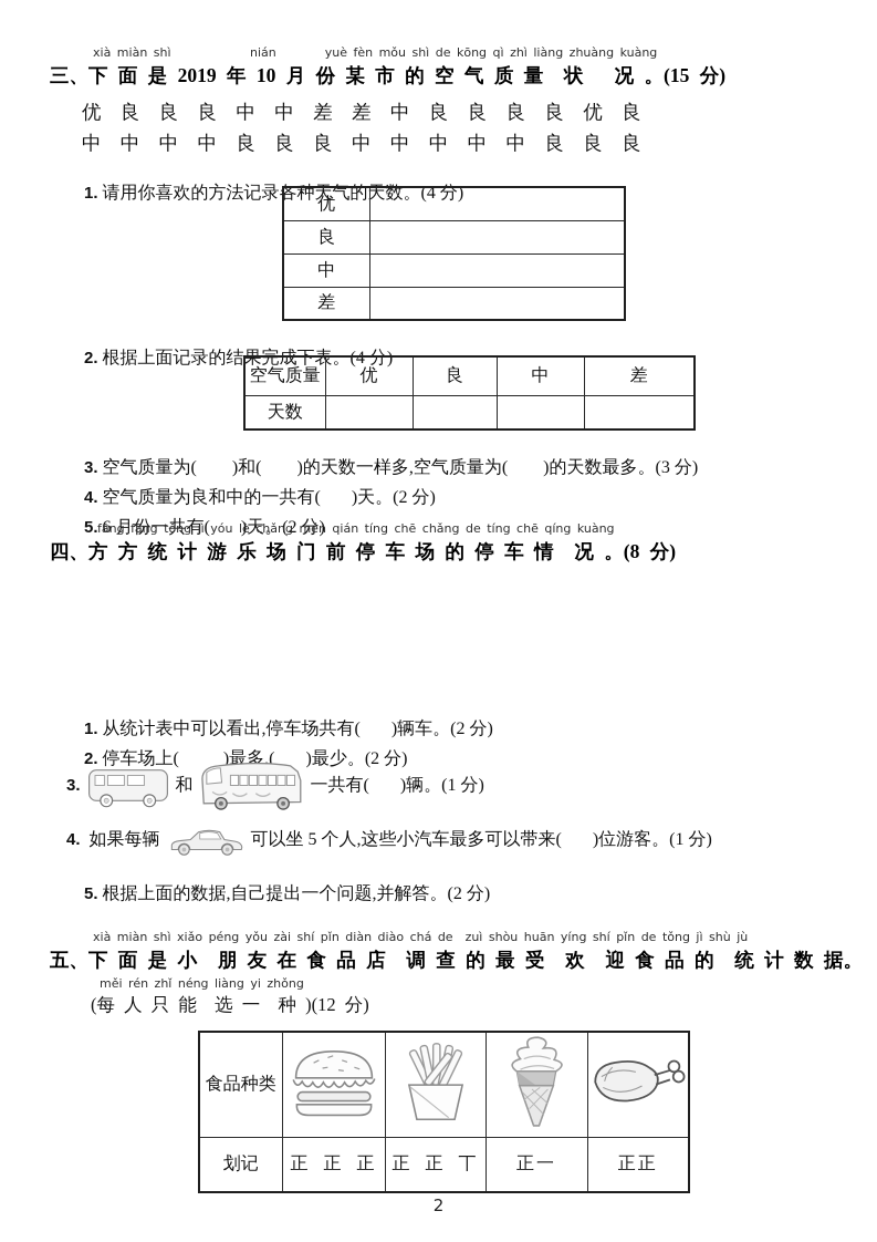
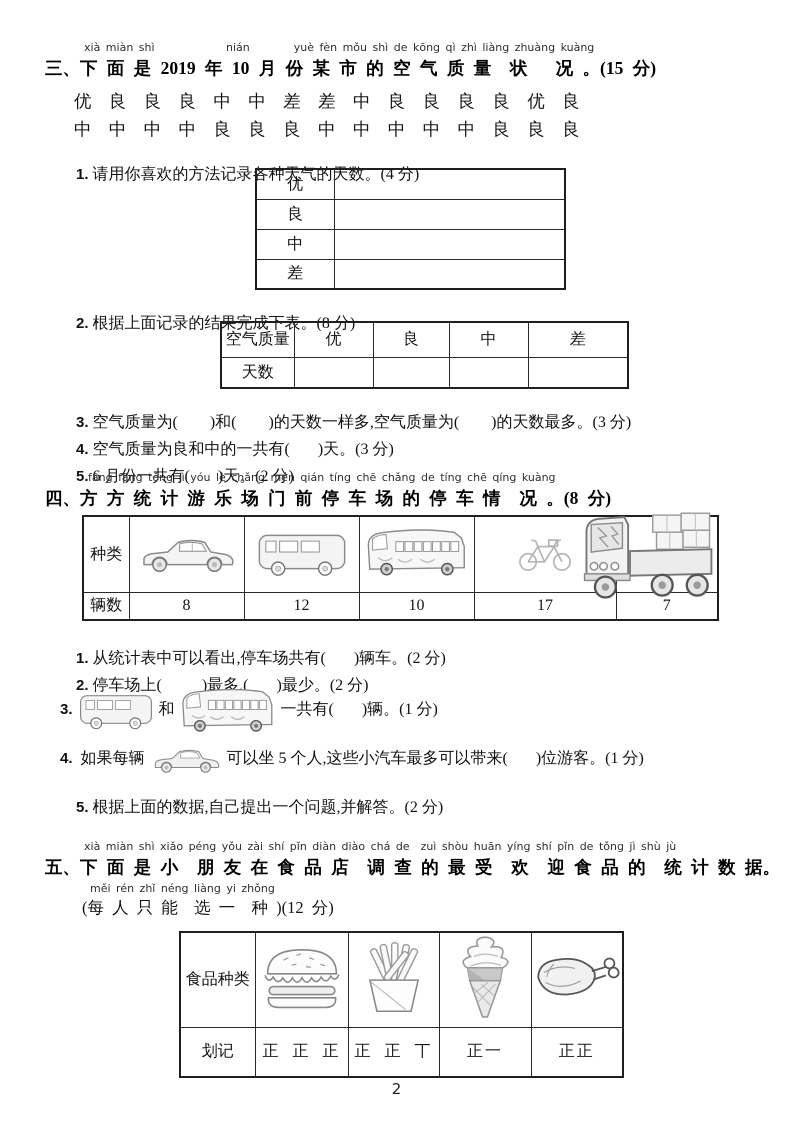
  xià miàn shì nián yuè fèn mǒu shì de kōng qì zhì liàng zhuàng kuàng
  三、下 面 是 2019 年 10 月 份 某 市 的 空 气 质 量 状 况 。(15 分)
  优 良 良 良 中 中 差 差 中 良 良 良 良 优 良
  中 中 中 中 良 良 良 中 中 中 中 中 良 良 良
  1. 请用你喜欢的方法记录各种天气的天数。(4 分)
  优
  良
  中
  差
- 2. 根据上面记录的结果完成下表。(4 分)
+ 2. 根据上面记录的结果完成下表。(8 分)
  空气质量	优	良	中	差
  天数
  3. 空气质量为( )和( )的天数一样多,空气质量为( )的天数最多。(3 分)
- 4. 空气质量为良和中的一共有( )天。(2 分)
+ 4. 空气质量为良和中的一共有( )天。(3 分)
  5. 6 月份一共有( )天。(2 分)
  fāng fāng tǒng jì yóu lè chǎng mén qián tíng chē chǎng de tíng chē qíng kuàng
  四、方 方 统 计 游 乐 场 门 前 停 车 场 的 停 车 情 况 。(8 分)
+ 种类
+ 辆数	8	12	10	17	7
  1. 从统计表中可以看出,停车场共有( )辆车。(2 分)
  2. 停车场上( )最多,( )最少。(2 分)
  3.
  和
  一共有( )辆。(1 分)
  4.
  如果每辆
  可以坐 5 个人,这些小汽车最多可以带来( )位游客。(1 分)
  5. 根据上面的数据,自己提出一个问题,并解答。(2 分)
  xià miàn shì xiǎo péng yǒu zài shí pǐn diàn diào chá de zuì shòu huān yíng shí pǐn de tǒng jì shù jù
  五、下 面 是 小 朋 友 在 食 品 店 调 查 的 最 受 欢 迎 食 品 的 统 计 数 据。
  měi rén zhǐ néng liàng yi zhǒng
  (每 人 只 能 选 一 种 )(12 分)
  食品种类
  划记	正 正 正	正 正 丅	正一	正正
  2
